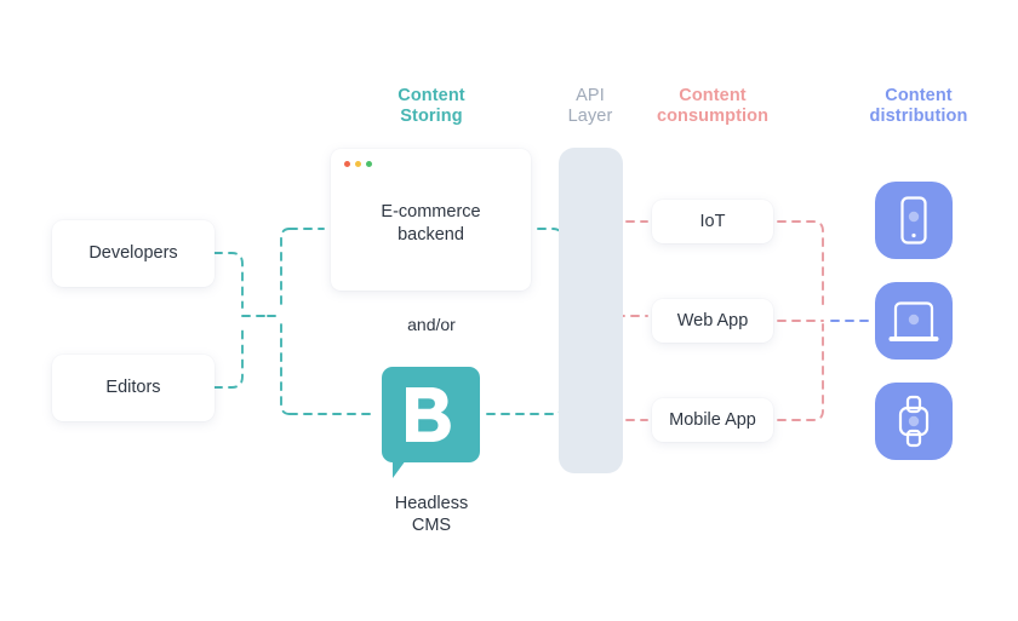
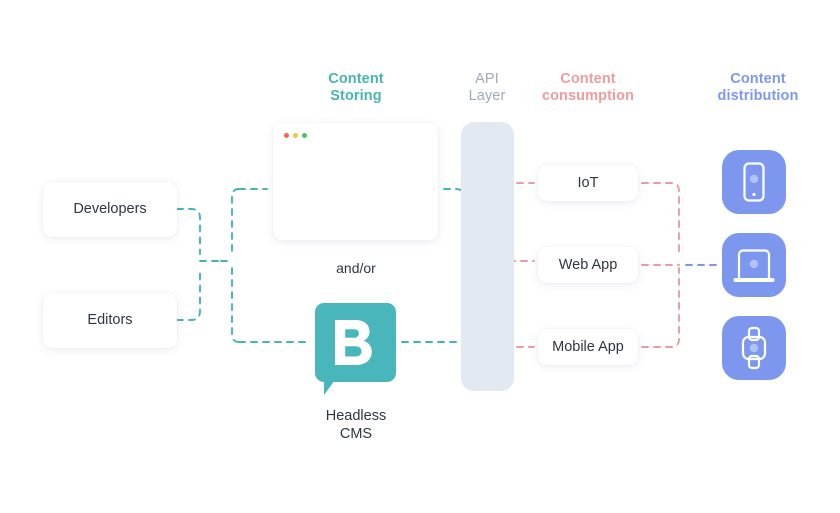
  Content
  Storing
  API
  Layer
  Content
  consumption
  Content
  distribution
  Developers
  Editors
- E-commerce
- backend
  and/or
  Headless
  CMS
  IoT
  Web App
  Mobile App
